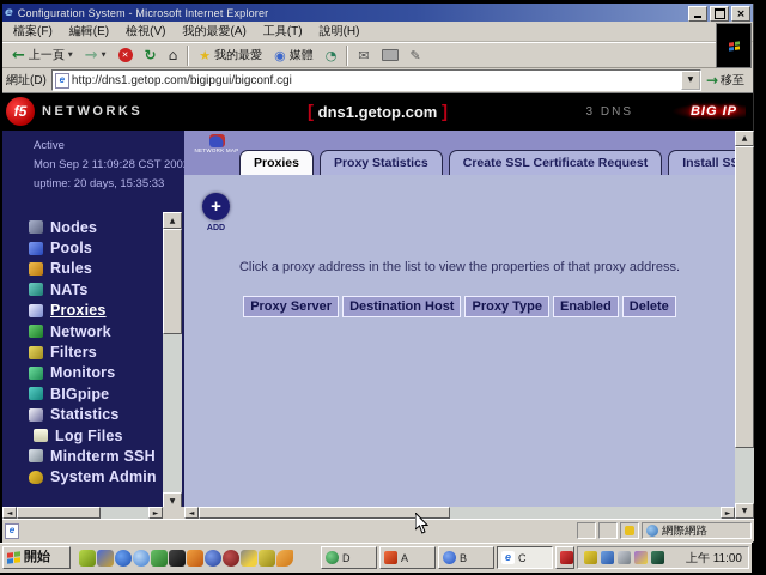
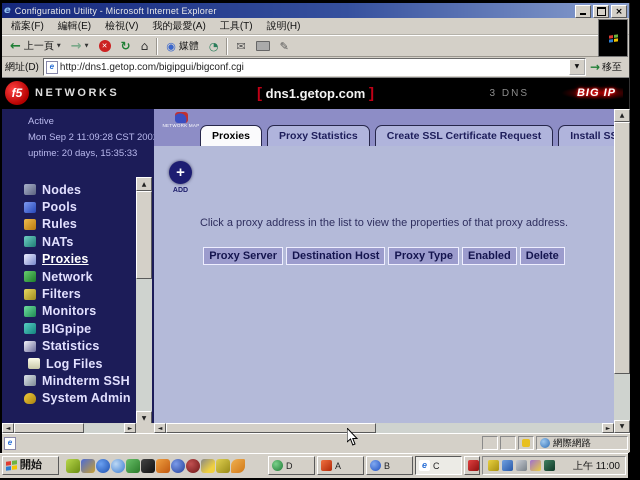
  e
- Configuration System - Microsoft Internet Explorer
+ Configuration Utility - Microsoft Internet Explorer
  ×
  檔案(F)
  編輯(E)
  檢視(V)
  我的最愛(A)
  工具(T)
  說明(H)
  ←
  上一頁
  →
  ✕
  ↻
  ⌂
- ★
- 我的最愛
  ◉
  媒體
  ◔
  ✉
  ✎
  網址(D)
  e
  http://dns1.getop.com/bigipgui/bigconf.cgi
  →
  移至
  f5
  NETWORKS
  [ dns1.getop.com ]
  3 DNS
  BIG IP
  Active
  Mon Sep 2 11:09:28 CST 200
  uptime: 20 days, 15:35:33
  Nodes
  Pools
  Rules
  NATs
  Proxies
  Network
  Filters
  Monitors
  BIGpipe
  Statistics
  Log Files
  Mindterm SSH
  System Admin
  Proxies
  Proxy Statistics
  Create SSL Certificate Request
  +
  Click a proxy address in the list to view the properties of that proxy address.
  Proxy Server
  Destination Host
  Proxy Type
  Enabled
  Delete
  e
  網際網路
  開始
  D
  A
  B
  e
  C
  上午 11:00
